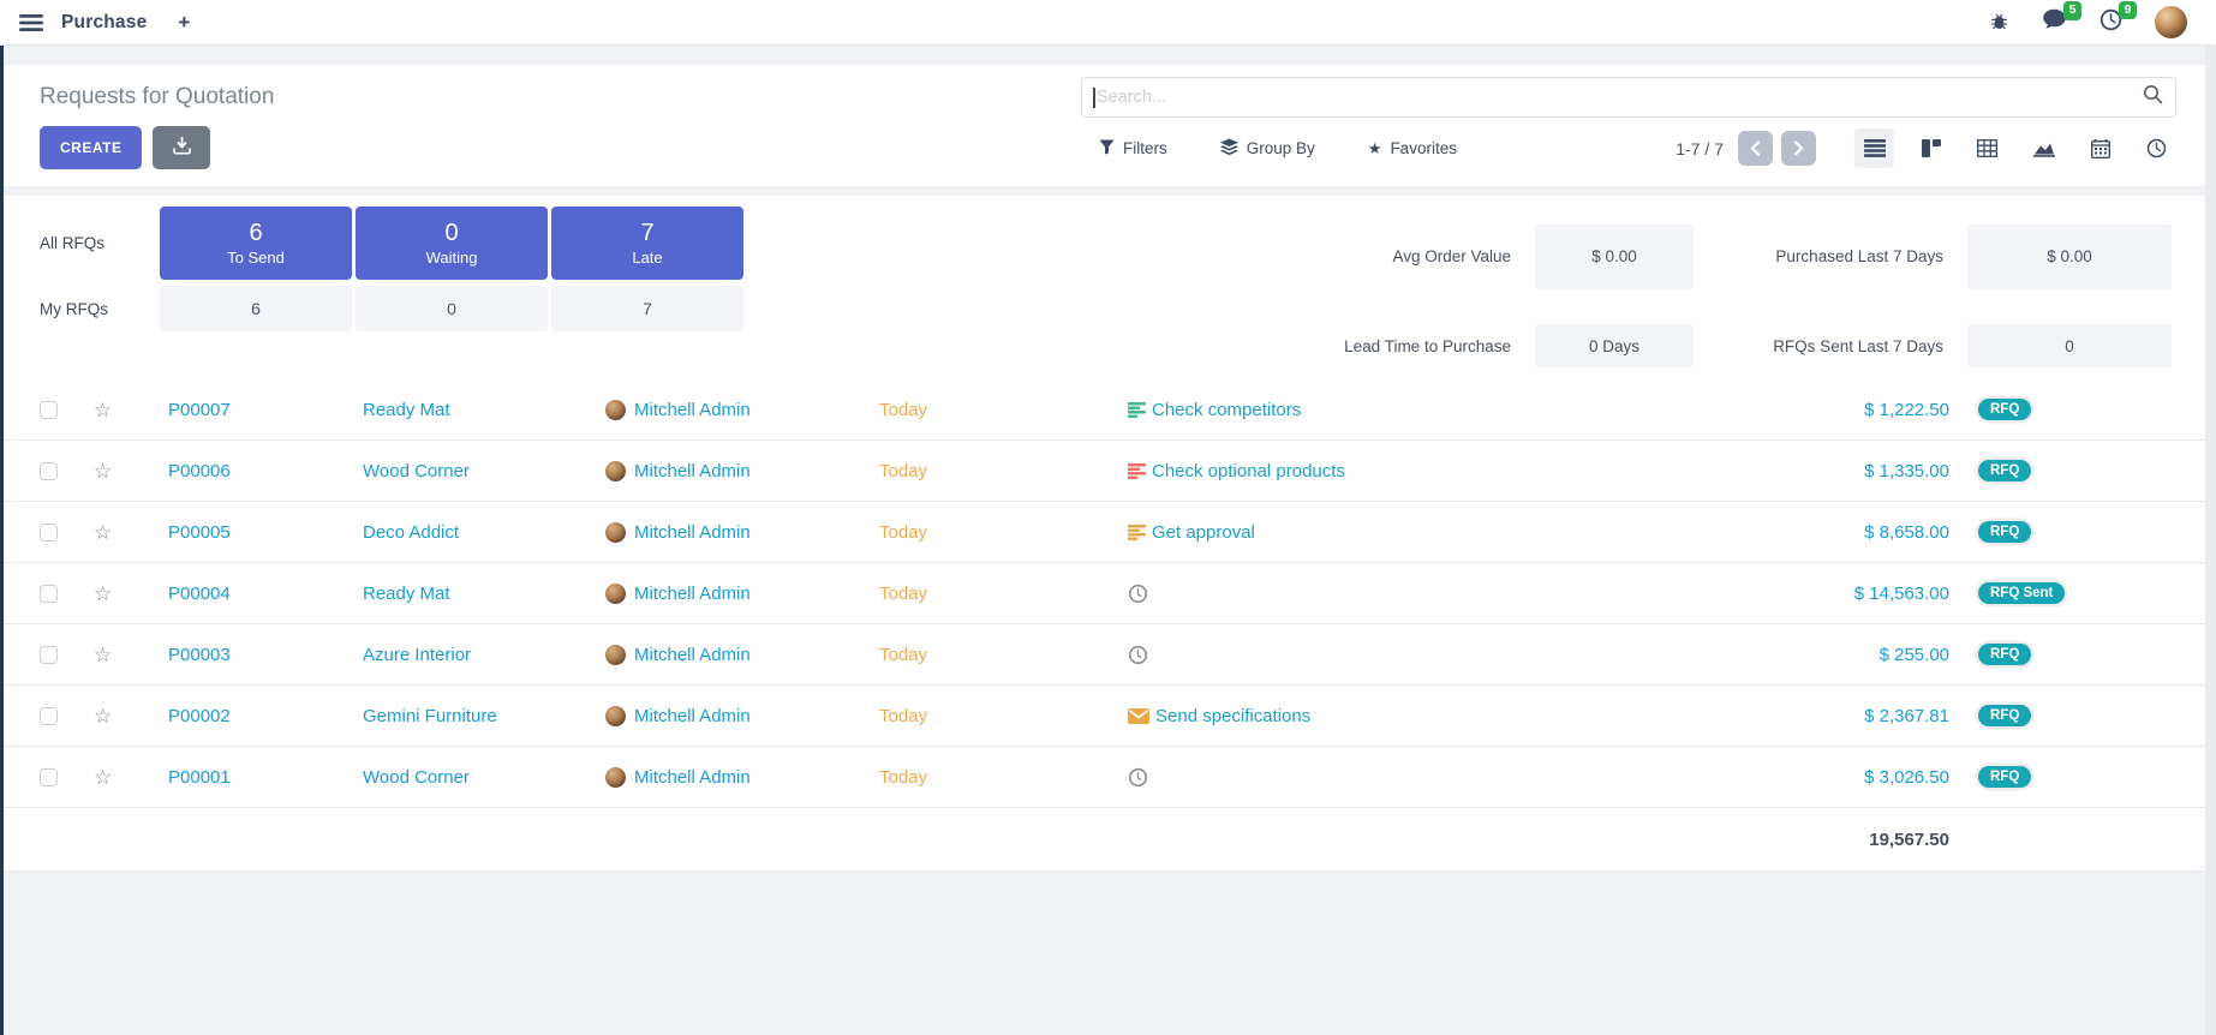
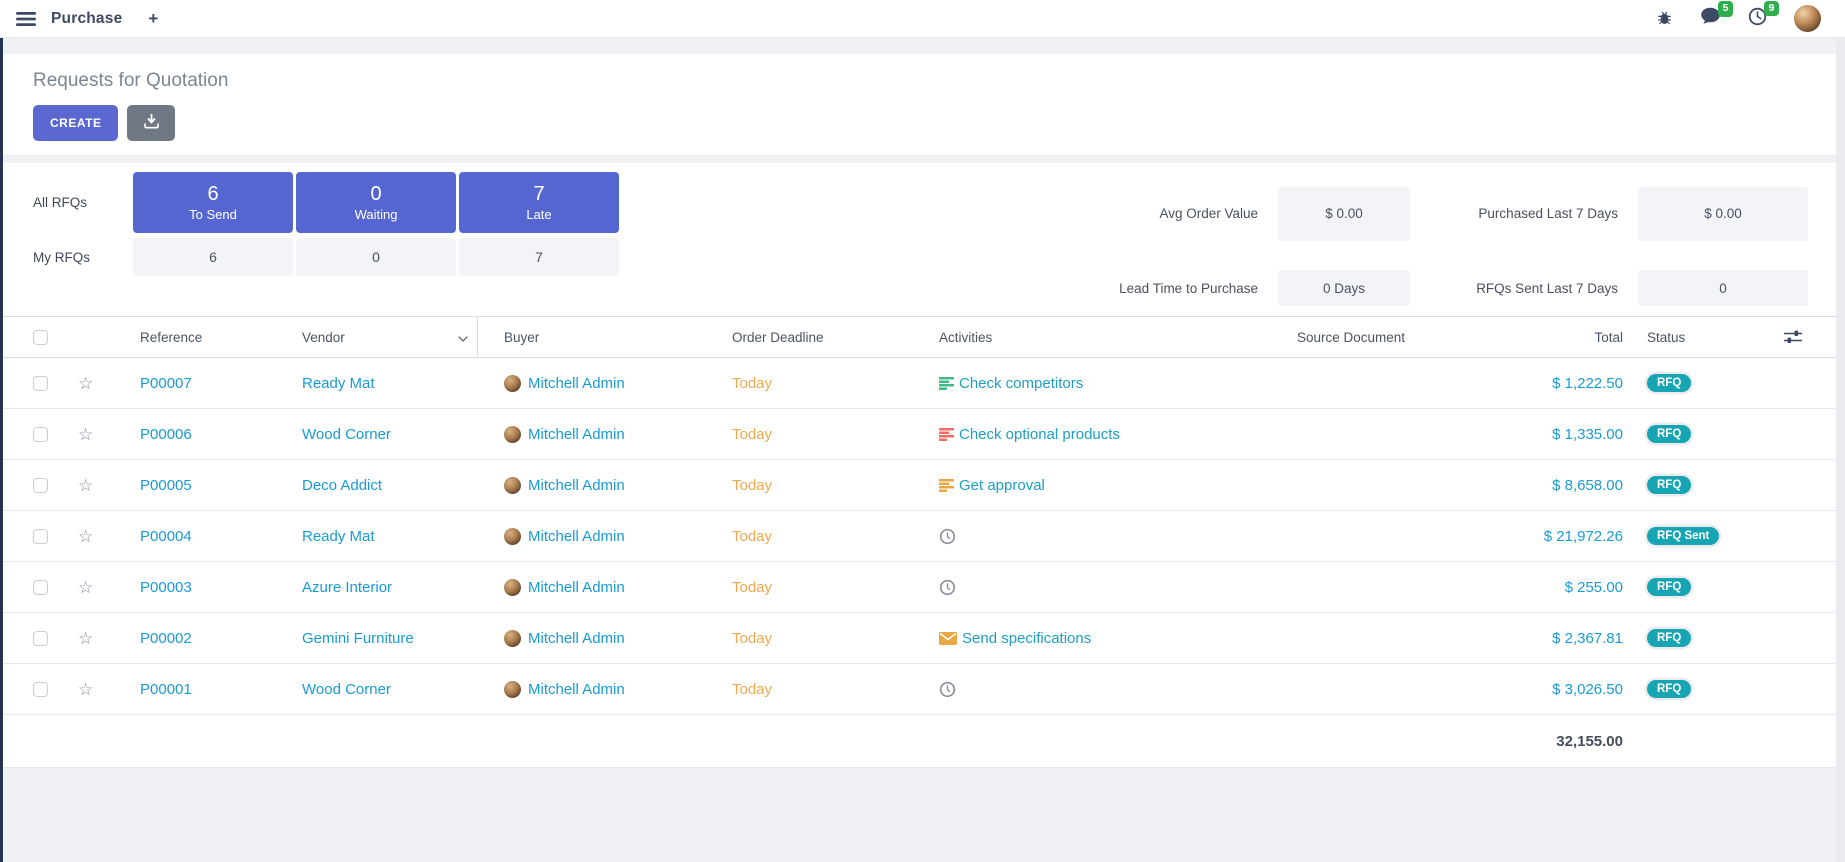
  Purchase
  +
  5
  9
  Requests for Quotation
  CREATE
- Search...
- Filters
- Group By
- ★
- Favorites
- 1-7 / 7
  All RFQs
  6
  To Send
  0
  Waiting
  7
  Late
  My RFQs
  6
  0
  7
  Avg Order Value
  $ 0.00
  Purchased Last 7 Days
  $ 0.00
  Lead Time to Purchase
  0 Days
  RFQs Sent Last 7 Days
  0
+ Reference
+ Vendor
+ Buyer
+ Order Deadline
+ Activities
+ Source Document
+ Total
+ Status
  ☆
  P00007
  Ready Mat
  Mitchell Admin
  Today
  Check competitors
  $ 1,222.50
  RFQ
  ☆
  P00006
  Wood Corner
  Mitchell Admin
  Today
  Check optional products
  $ 1,335.00
  RFQ
  ☆
  P00005
  Deco Addict
  Mitchell Admin
  Today
  Get approval
  $ 8,658.00
  RFQ
  ☆
  P00004
  Ready Mat
  Mitchell Admin
  Today
- $ 14,563.00
+ $ 21,972.26
  RFQ Sent
  ☆
  P00003
  Azure Interior
  Mitchell Admin
  Today
  $ 255.00
  RFQ
  ☆
  P00002
  Gemini Furniture
  Mitchell Admin
  Today
  Send specifications
  $ 2,367.81
  RFQ
  ☆
  P00001
  Wood Corner
  Mitchell Admin
  Today
  $ 3,026.50
  RFQ
- 19,567.50
+ 32,155.00
